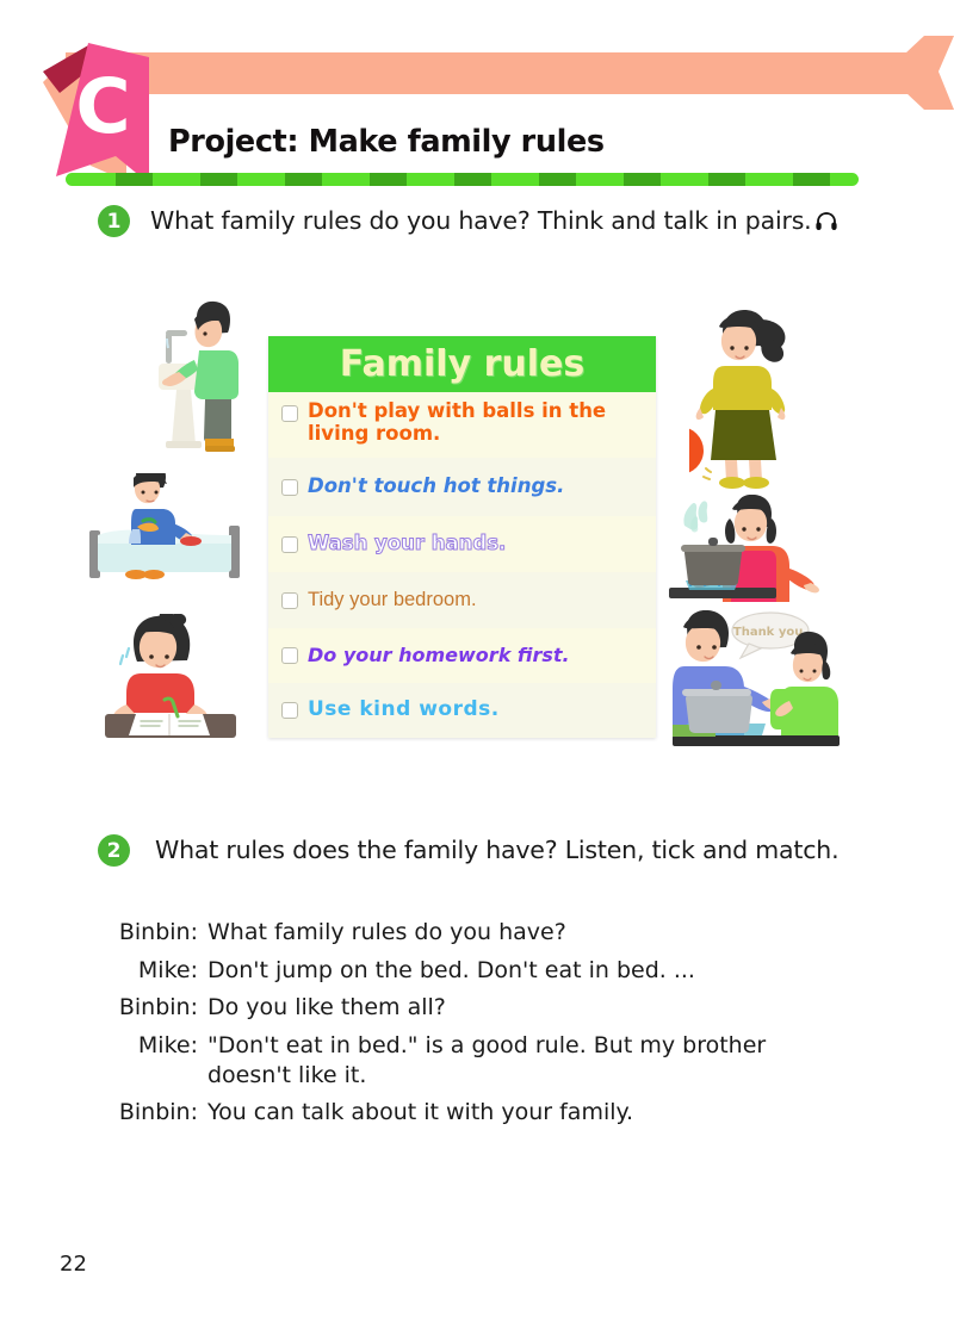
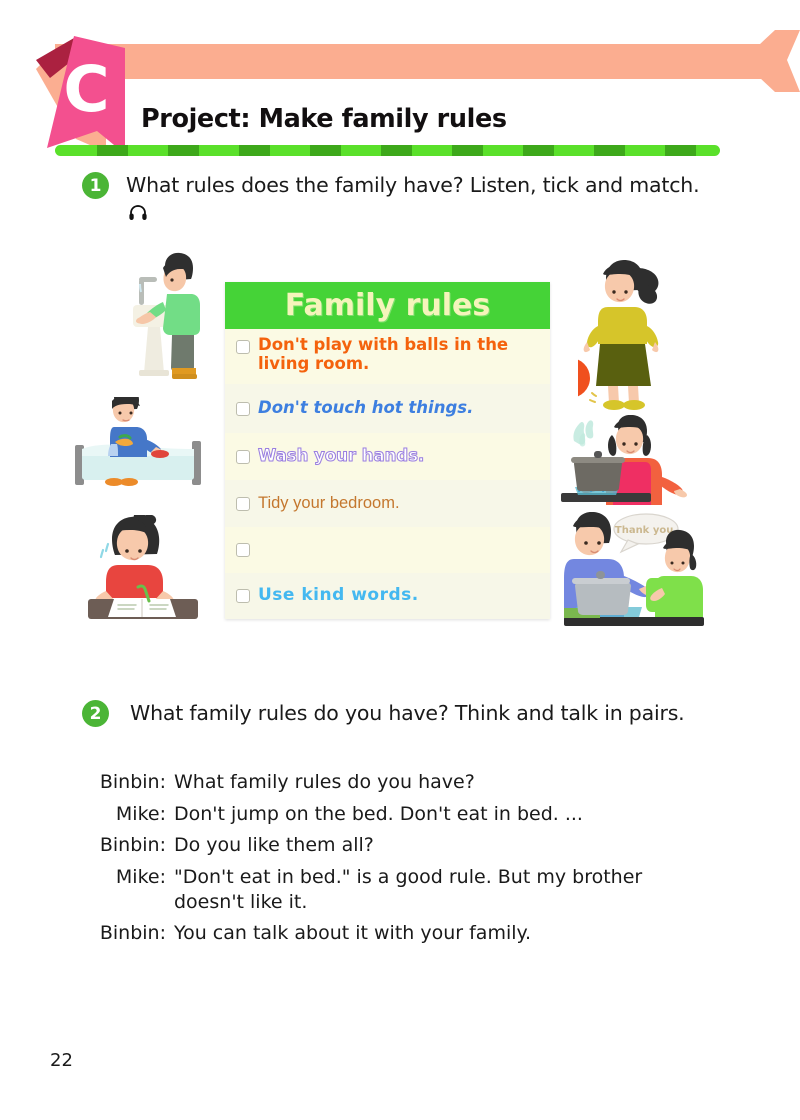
  C
  Project: Make family rules
  1
- What family rules do you have? Think and talk in pairs.
+ What rules does the family have? Listen, tick and match.
  Family rules
  Don't play with balls in the living room.
  Don't touch hot things.
  Wash your hands.
  Tidy your bedroom.
- Do your homework first.
  Use kind words.
  Thank you
  2
- What rules does the family have? Listen, tick and match.
+ What family rules do you have? Think and talk in pairs.
  Binbin:
  What family rules do you have?
  Mike:
  Don't jump on the bed. Don't eat in bed. ...
  Binbin:
  Do you like them all?
  Mike:
  "Don't eat in bed." is a good rule. But my brother
  doesn't like it.
  Binbin:
  You can talk about it with your family.
  22
